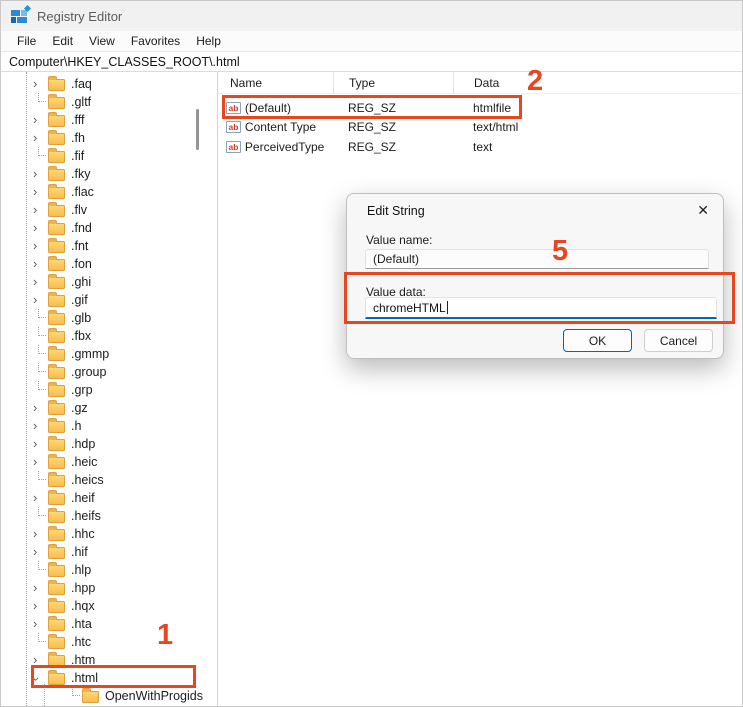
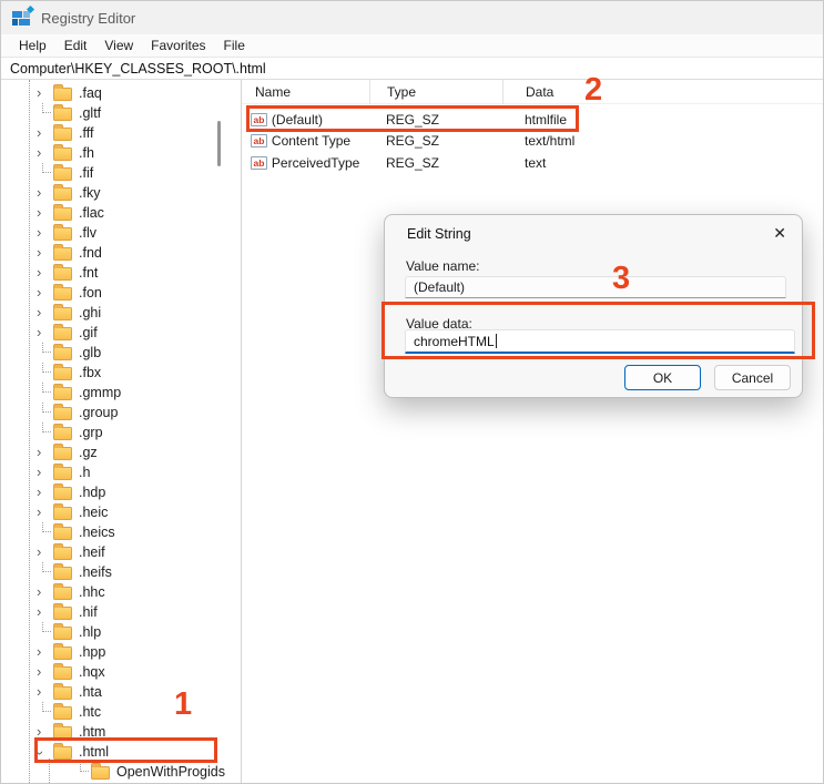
  Registry Editor
- File
+ Help
  Edit
  View
  Favorites
- Help
+ File
  Computer\HKEY_CLASSES_ROOT\.html
  ›
  .faq
  .gltf
  ›
  .fff
  ›
  .fh
  .fif
  ›
  .fky
  ›
  .flac
  ›
  .flv
  ›
  .fnd
  ›
  .fnt
  ›
  .fon
  ›
  .ghi
  ›
  .gif
  .glb
  .fbx
  .gmmp
  .group
  .grp
  ›
  .gz
  ›
  .h
  ›
  .hdp
  ›
  .heic
  .heics
  ›
  .heif
  .heifs
  ›
  .hhc
  ›
  .hif
  .hlp
  ›
  .hpp
  ›
  .hqx
  ›
  .hta
  .htc
  ›
  .htm
  .html
  OpenWithProgids
  Name
  Type
  Data
  ab
  (Default)
  REG_SZ
  htmlfile
  ab
  Content Type
  REG_SZ
  text/html
  ab
  PerceivedType
  REG_SZ
  text
  Edit String
  ✕
  Value name:
  (Default)
  Value data:
  chromeHTML
  OK
  Cancel
  1
  2
- 5
+ 3
